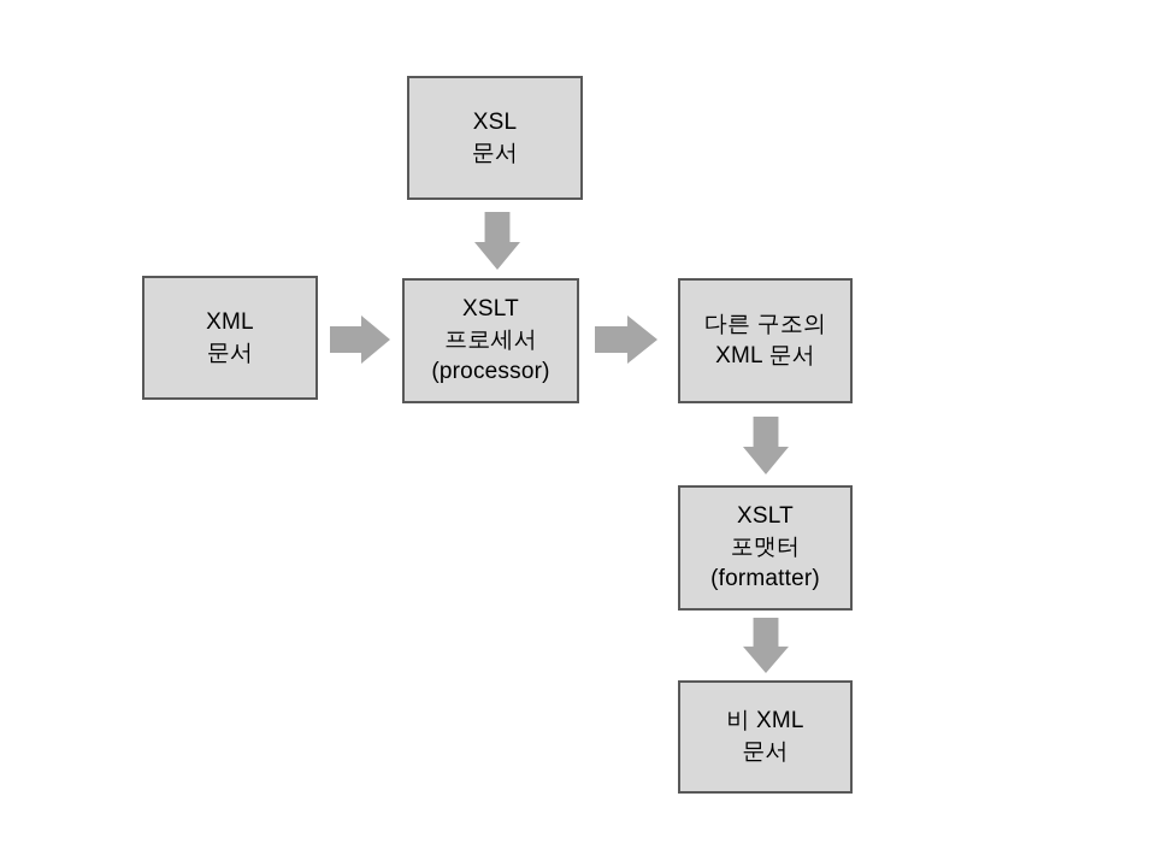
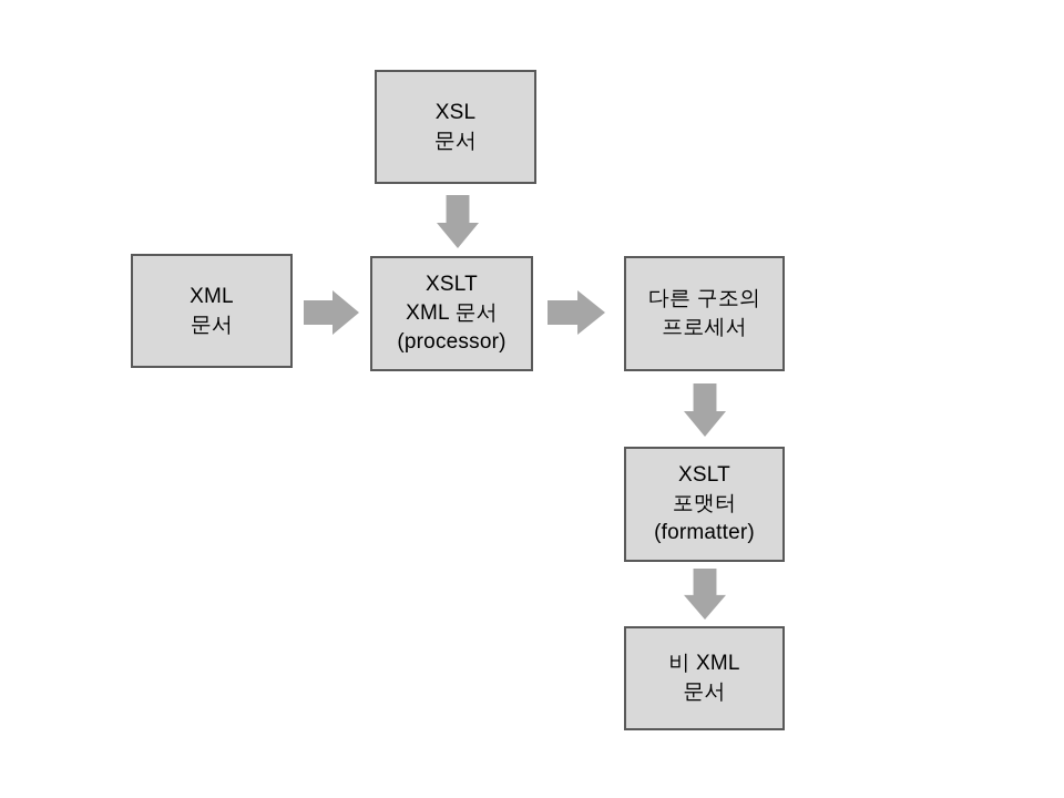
  XSL
  문서
  XML
  문서
  XSLT
- 프로세서
+ XML 문서
  (processor)
  다른 구조의
- XML 문서
+ 프로세서
  XSLT
  포맷터
  (formatter)
  비 XML
  문서
